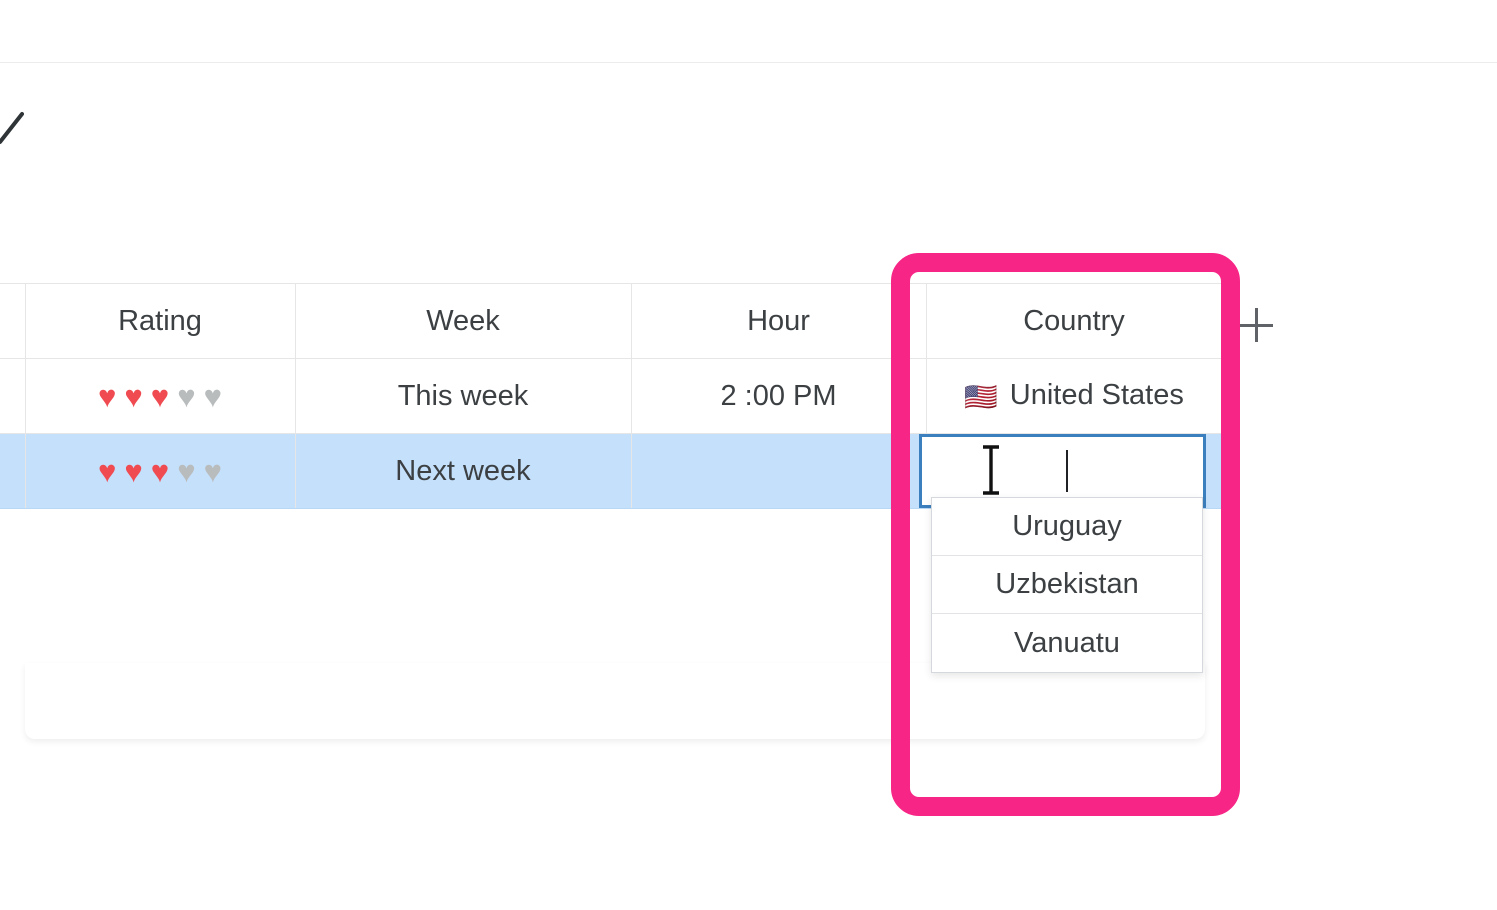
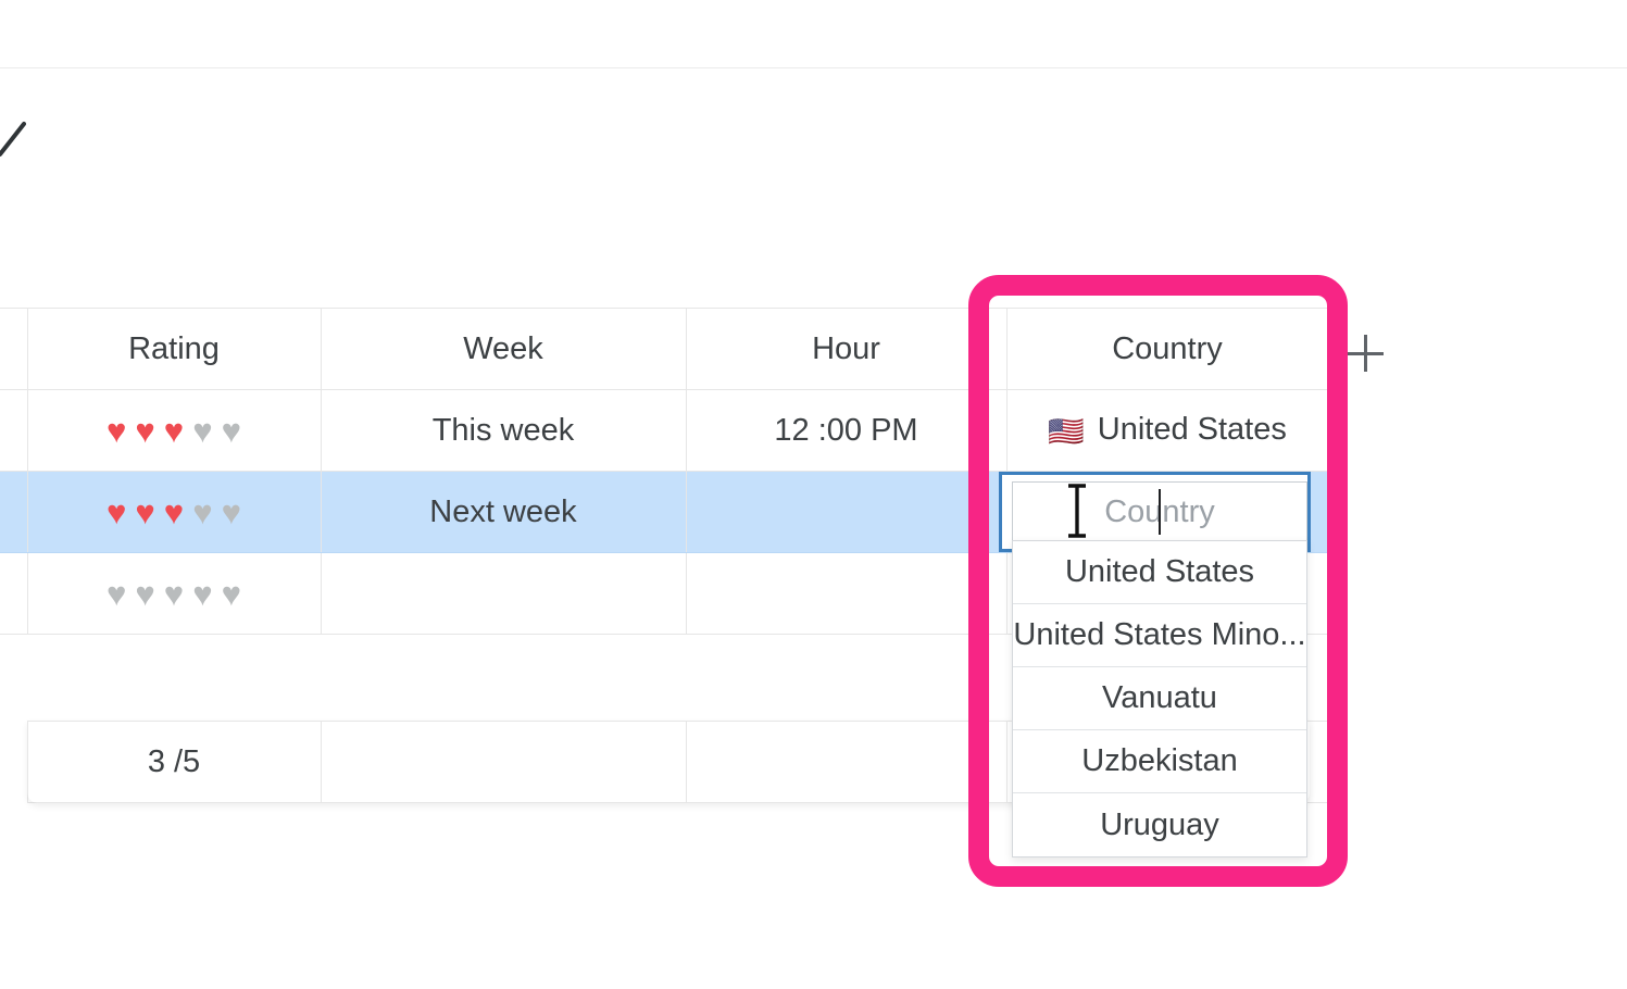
  	Rating	Week	Hour	Country
- 	♥ ♥ ♥ ♥ ♥	This week	2 :00 PM	🇺🇸 United States
+ 	♥ ♥ ♥ ♥ ♥	This week	12 :00 PM	🇺🇸 United States
  	♥ ♥ ♥ ♥ ♥	Next week
+ 	♥ ♥ ♥ ♥ ♥
+ 	3 /5
+ Country
+ United States
+ United States Mino...
- Uruguay
+ Vanuatu
  Uzbekistan
- Vanuatu
+ Uruguay
